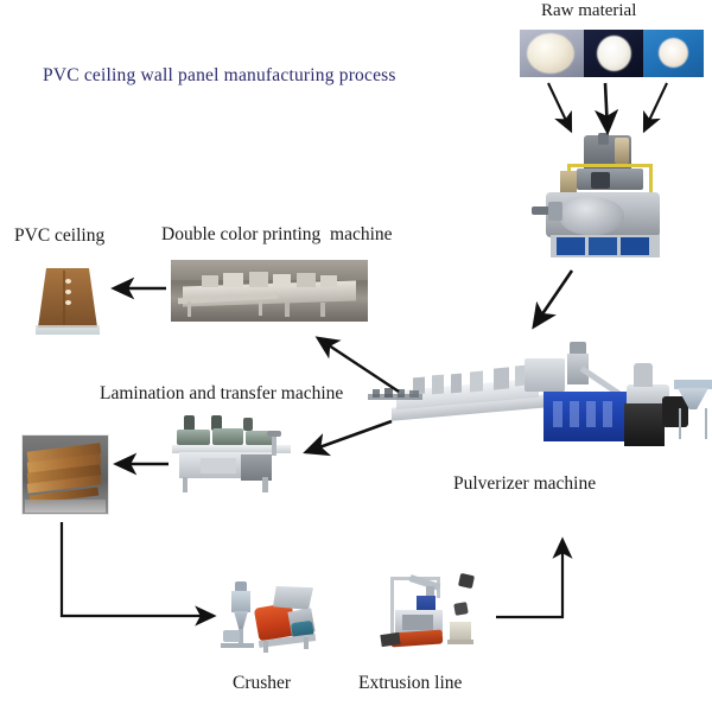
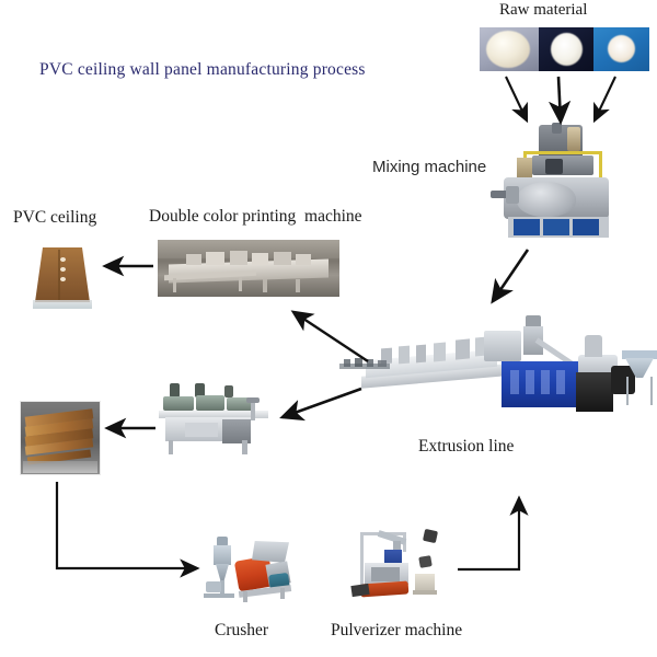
  PVC ceiling wall panel manufacturing process
  Raw material
+ Mixing machine
- Pulverizer machine
+ Extrusion line
- Lamination and transfer machine
  Double color printing machine
  PVC ceiling
  Crusher
- Extrusion line
+ Pulverizer machine
